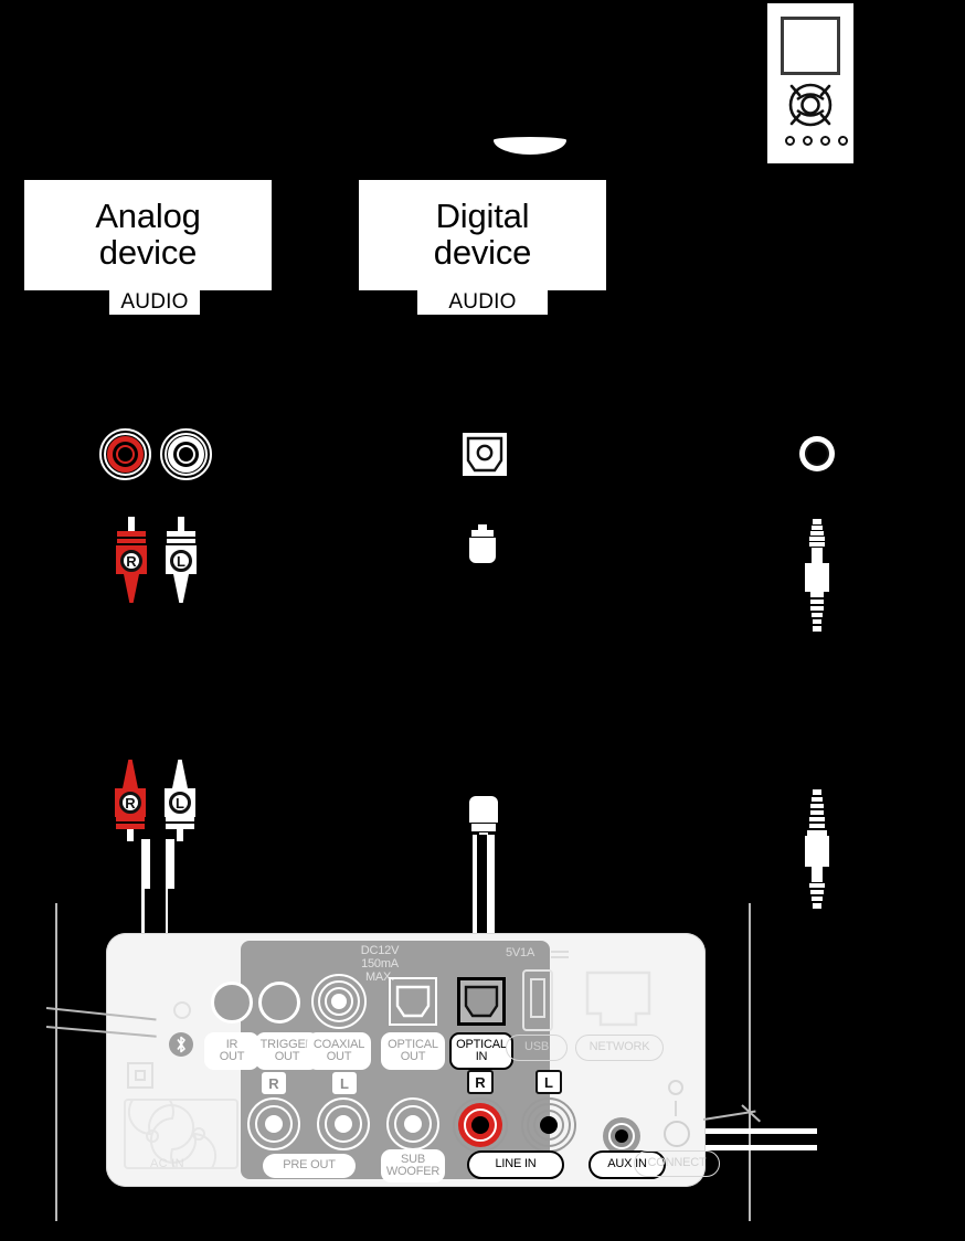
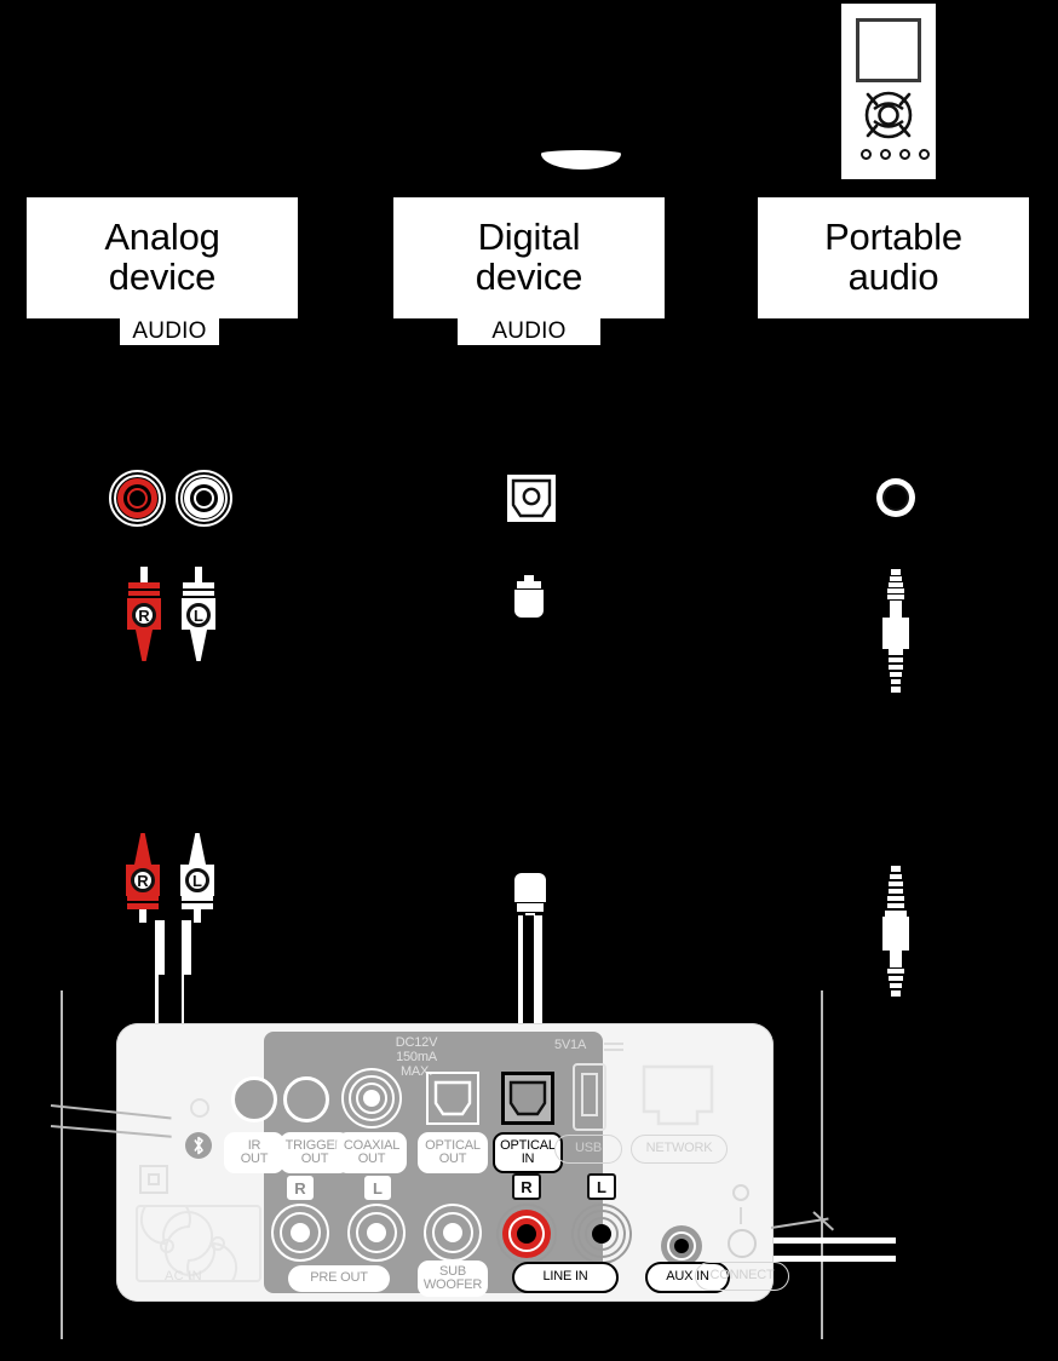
  Analog
  device
  AUDIO
  Digital
  device
  AUDIO
+ Portable
+ audio
  R
  L
  R
  L
  DC12V
  150mA
  MAX.
  IR
  OUT
  TRIGGE
  OUT
  COAXIAL
  OUT
  OPTICAL
  OUT
  OPTICAL
  IN
  5V1A
  USB
  NETWORK
  R
  L
  PRE OUT
  SUB
  WOOFER
  R
  L
  LINE IN
  AUX IN
  CONNECT
